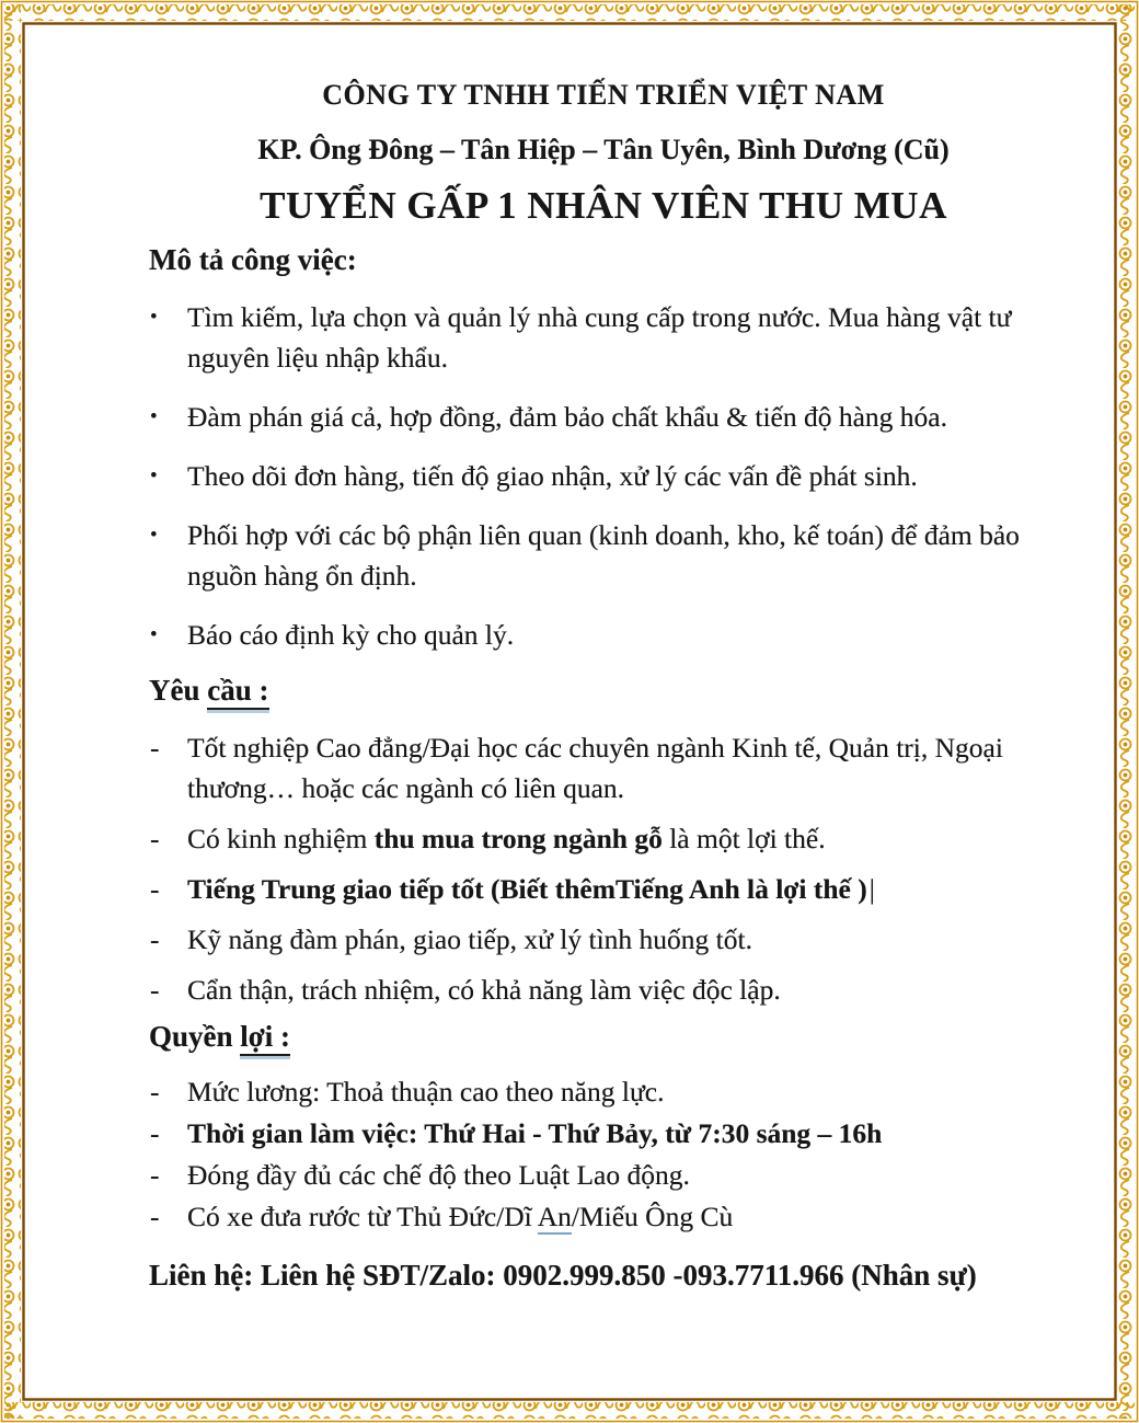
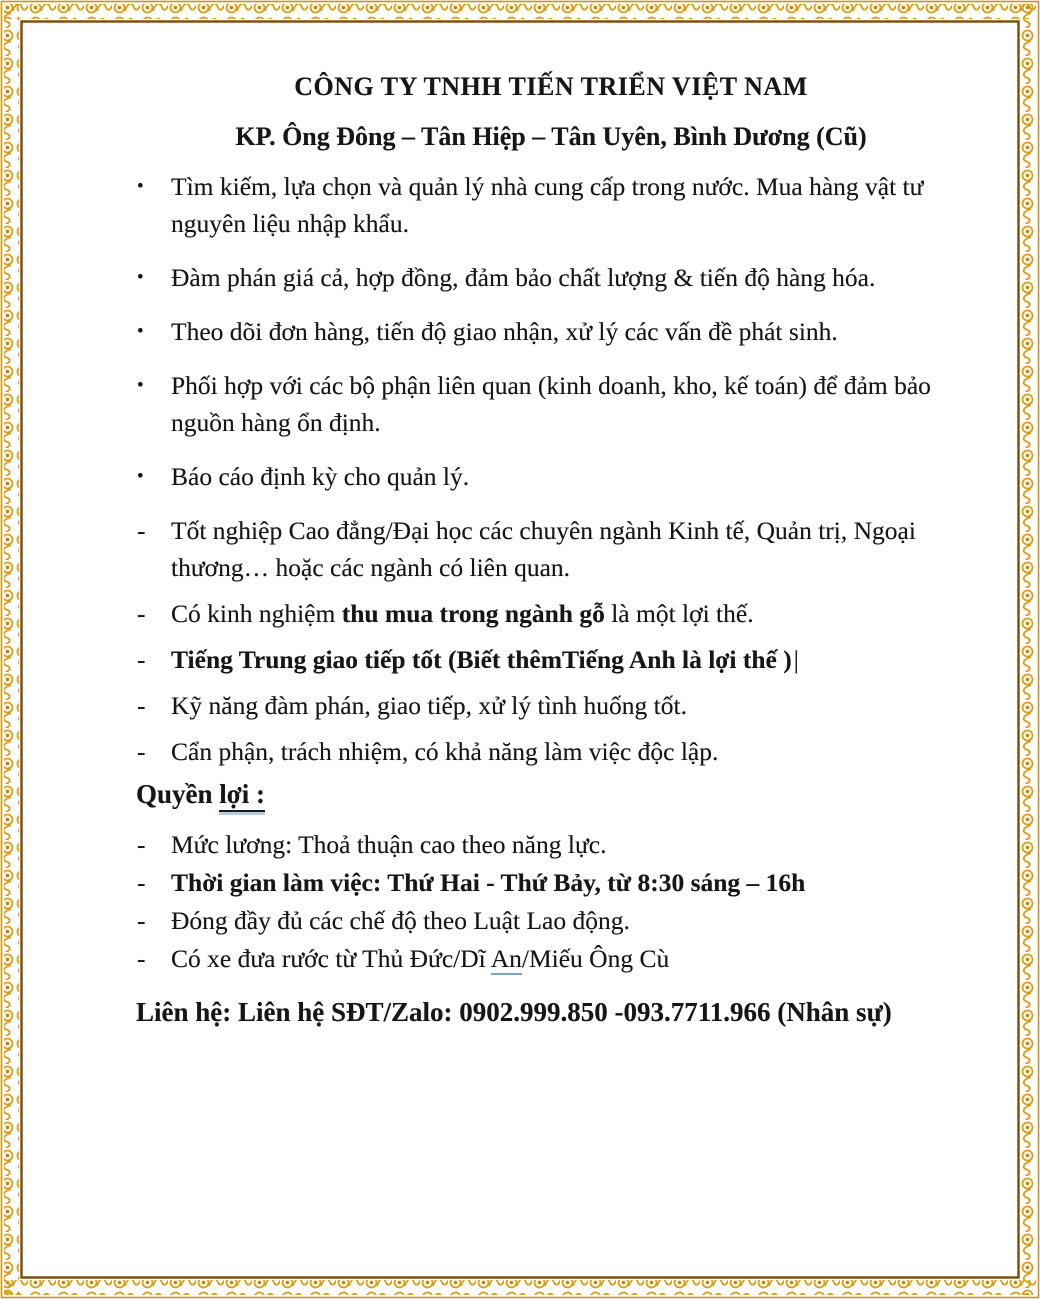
  CÔNG TY TNHH TIẾN TRIỂN VIỆT NAM
  KP. Ông Đông – Tân Hiệp – Tân Uyên, Bình Dương (Cũ)
- TUYỂN GẤP 1 NHÂN VIÊN THU MUA
- Mô tả công việc:
  •
  Tìm kiếm, lựa chọn và quản lý nhà cung cấp trong nước. Mua hàng vật tư nguyên liệu nhập khẩu.
  •
- Đàm phán giá cả, hợp đồng, đảm bảo chất khẩu & tiến độ hàng hóa.
+ Đàm phán giá cả, hợp đồng, đảm bảo chất lượng & tiến độ hàng hóa.
  •
  Theo dõi đơn hàng, tiến độ giao nhận, xử lý các vấn đề phát sinh.
  •
  Phối hợp với các bộ phận liên quan (kinh doanh, kho, kế toán) để đảm bảo nguồn hàng ổn định.
  •
  Báo cáo định kỳ cho quản lý.
- Yêu cầu :
  -
  Tốt nghiệp Cao đẳng/Đại học các chuyên ngành Kinh tế, Quản trị, Ngoại thương… hoặc các ngành có liên quan.
  -
  Có kinh nghiệm thu mua trong ngành gỗ là một lợi thế.
  -
  Tiếng Trung giao tiếp tốt (Biết thêmTiếng Anh là lợi thế )|
  -
  Kỹ năng đàm phán, giao tiếp, xử lý tình huống tốt.
  -
- Cẩn thận, trách nhiệm, có khả năng làm việc độc lập.
+ Cẩn phận, trách nhiệm, có khả năng làm việc độc lập.
  Quyền lợi :
  -
  Mức lương: Thoả thuận cao theo năng lực.
  -
- Thời gian làm việc: Thứ Hai - Thứ Bảy, từ 7:30 sáng – 16h
+ Thời gian làm việc: Thứ Hai - Thứ Bảy, từ 8:30 sáng – 16h
  -
  Đóng đầy đủ các chế độ theo Luật Lao động.
  -
  Có xe đưa rước từ Thủ Đức/Dĩ An/Miếu Ông Cù
  Liên hệ: Liên hệ SĐT/Zalo: 0902.999.850 -093.7711.966 (Nhân sự)
